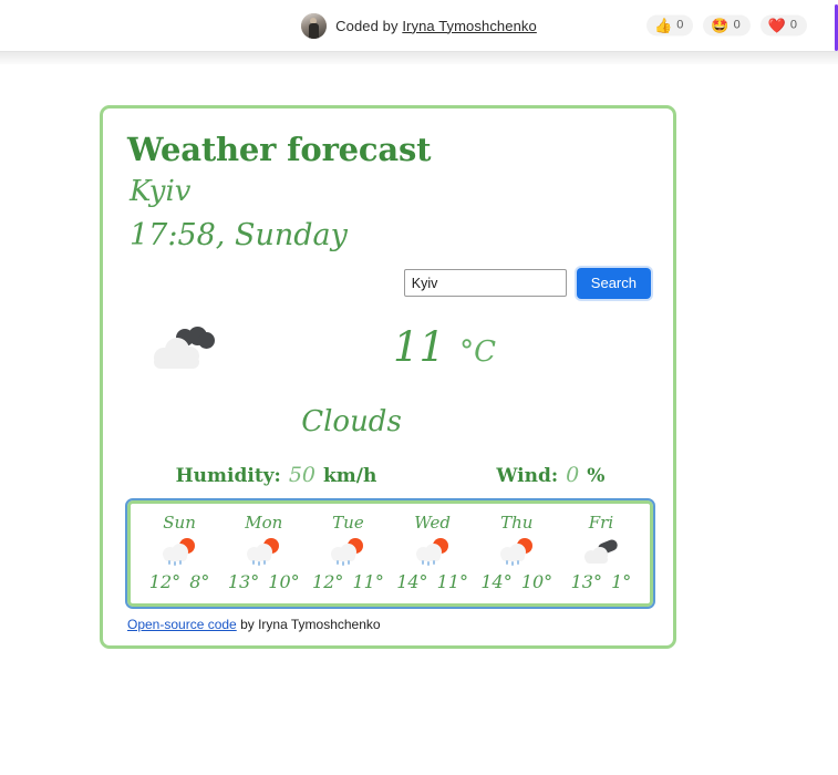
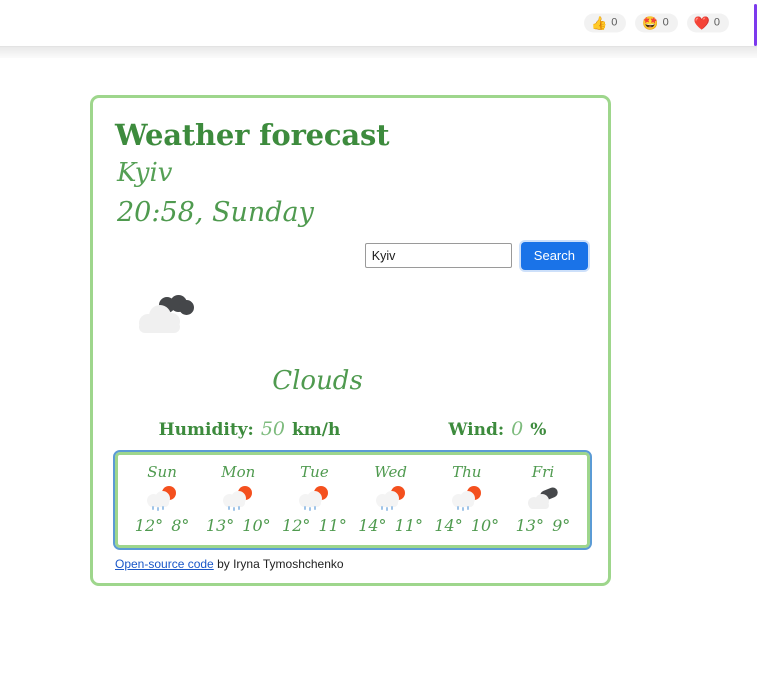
- Coded by Iryna Tymoshchenko
  👍
  0
  🤩
  0
  ❤️
  0
  Weather forecast
  Kyiv
- 17:58, Sunday
+ 20:58, Sunday
  Kyiv
  Search
- 11
- °C
  Clouds
  Humidity:
  50
  km/h
  Wind:
  0
  %
  Sun
  12° 8°
  Mon
  13° 10°
  Tue
  12° 11°
  Wed
  14° 11°
  Thu
  14° 10°
  Fri
- 13° 1°
+ 13° 9°
  Open-source code by Iryna Tymoshchenko
